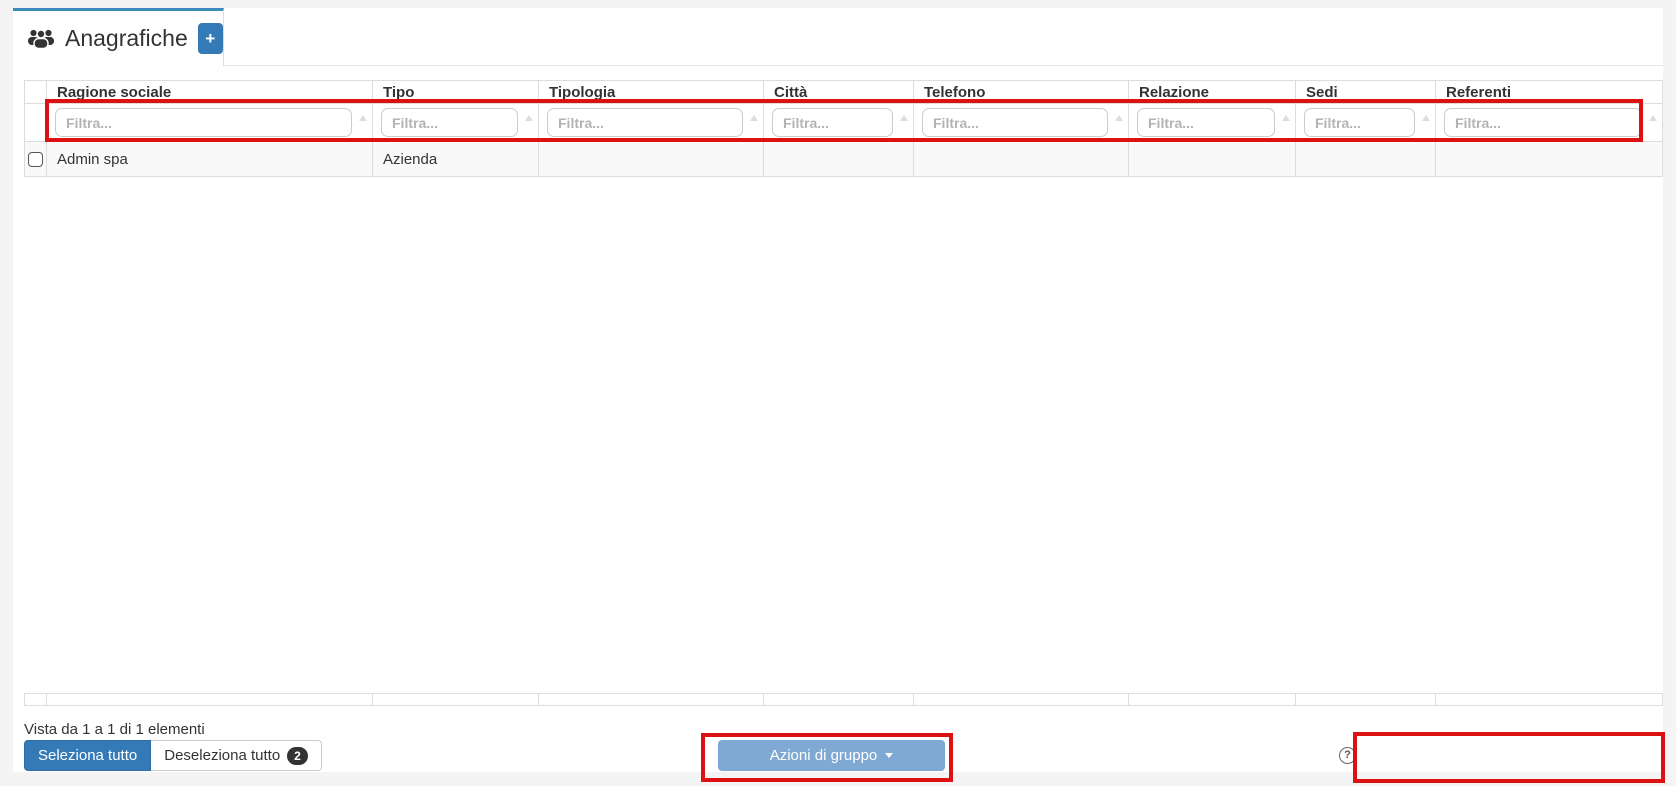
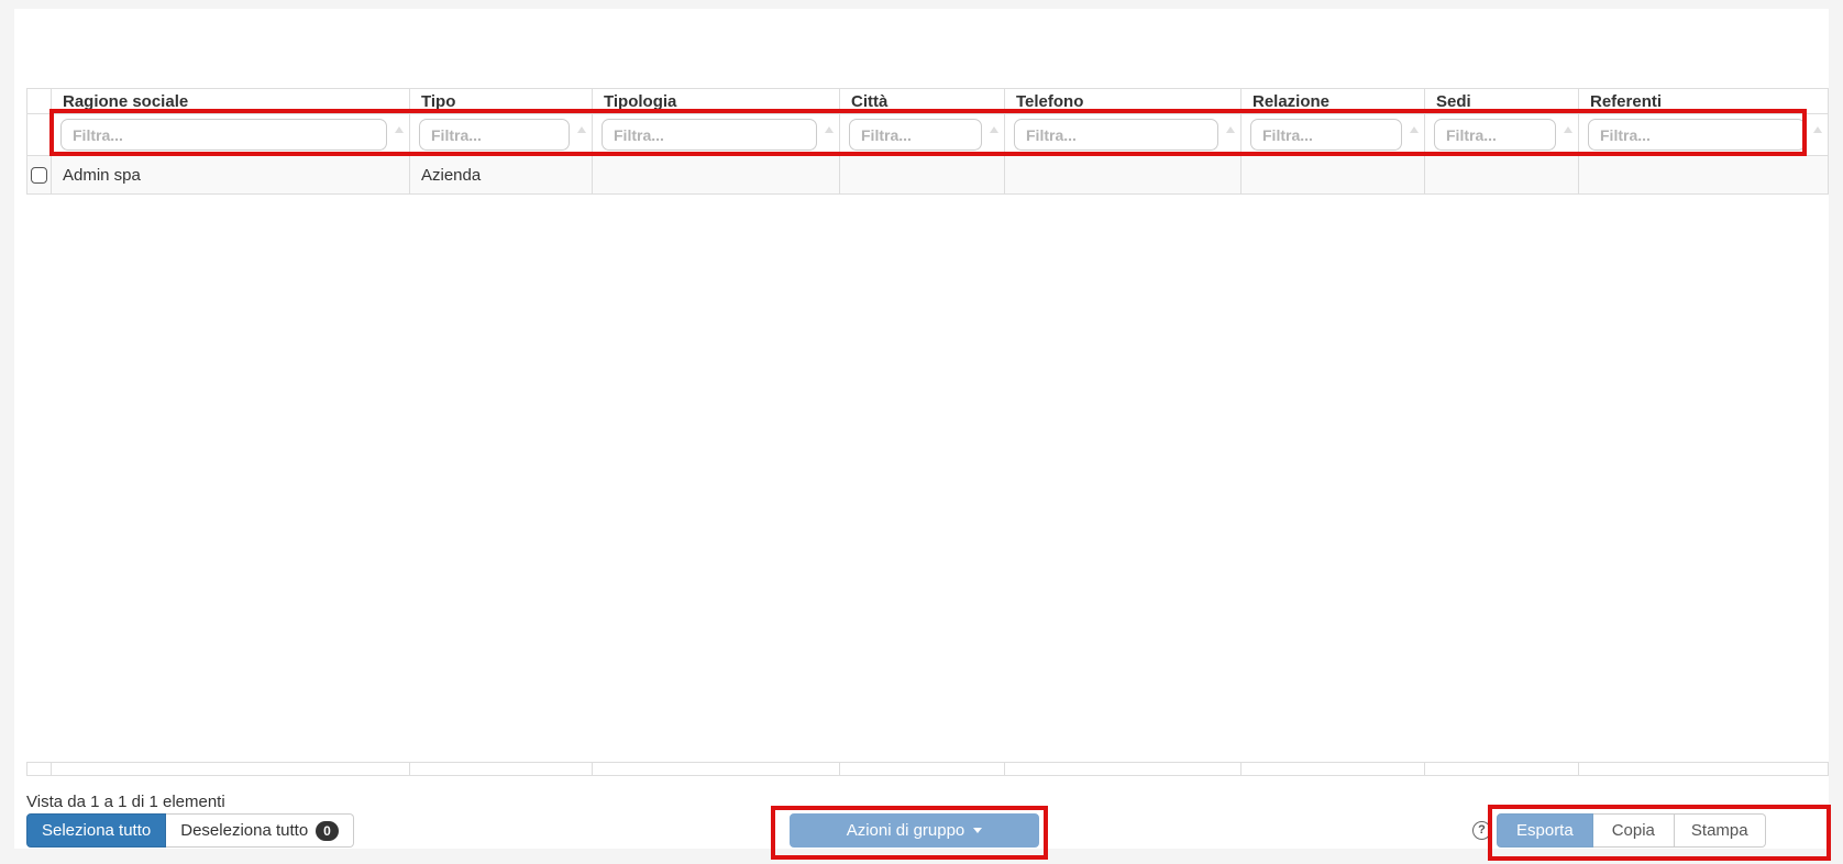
- Anagrafiche
- +
  	Ragione sociale	Tipo	Tipologia	Città	Telefono	Relazione	Sedi	Referenti
  	Filtra...	Filtra...	Filtra...	Filtra...	Filtra...	Filtra...	Filtra...	Filtra...
  	Admin spa	Azienda
  Vista da 1 a 1 di 1 elementi
  Seleziona tutto
  Deseleziona tutto
- 2
+ 0
  Azioni di gruppo
  ?
+ Esporta
+ Copia
+ Stampa
